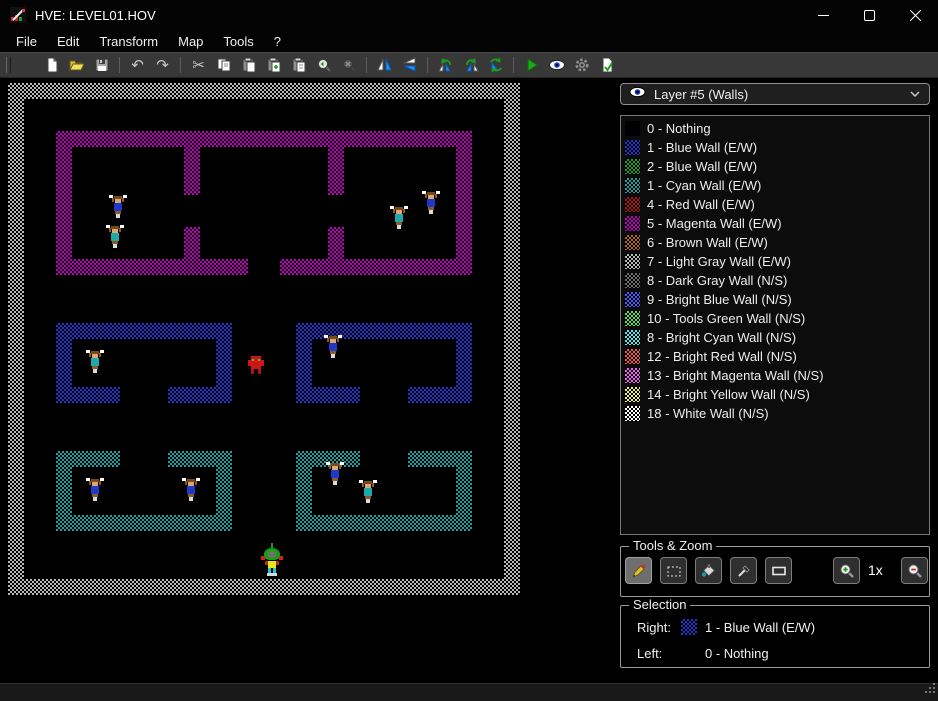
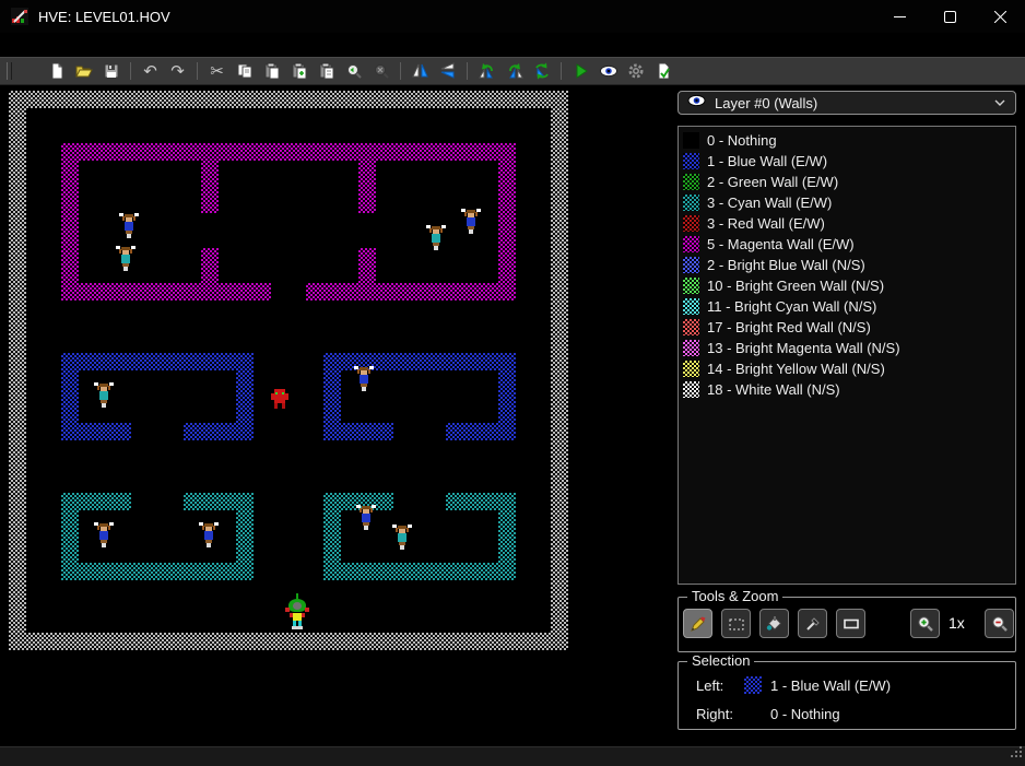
  HVE: LEVEL01.HOV
- File
- Edit
- Transform
- Map
- Tools
- ?
  ↶
  ↷
  ✂
- Layer #5 (Walls)
+ Layer #0 (Walls)
  0 - Nothing
  1 - Blue Wall (E/W)
- 2 - Blue Wall (E/W)
+ 2 - Green Wall (E/W)
- 1 - Cyan Wall (E/W)
+ 3 - Cyan Wall (E/W)
- 4 - Red Wall (E/W)
+ 3 - Red Wall (E/W)
  5 - Magenta Wall (E/W)
- 6 - Brown Wall (E/W)
- 7 - Light Gray Wall (E/W)
- 8 - Dark Gray Wall (N/S)
- 9 - Bright Blue Wall (N/S)
+ 2 - Bright Blue Wall (N/S)
- 10 - Tools Green Wall (N/S)
+ 10 - Bright Green Wall (N/S)
- 8 - Bright Cyan Wall (N/S)
+ 11 - Bright Cyan Wall (N/S)
- 12 - Bright Red Wall (N/S)
+ 17 - Bright Red Wall (N/S)
  13 - Bright Magenta Wall (N/S)
  14 - Bright Yellow Wall (N/S)
  18 - White Wall (N/S)
  Tools & Zoom
  1x
  Selection
- Right:
+ Left:
  1 - Blue Wall (E/W)
- Left:
+ Right:
  0 - Nothing
